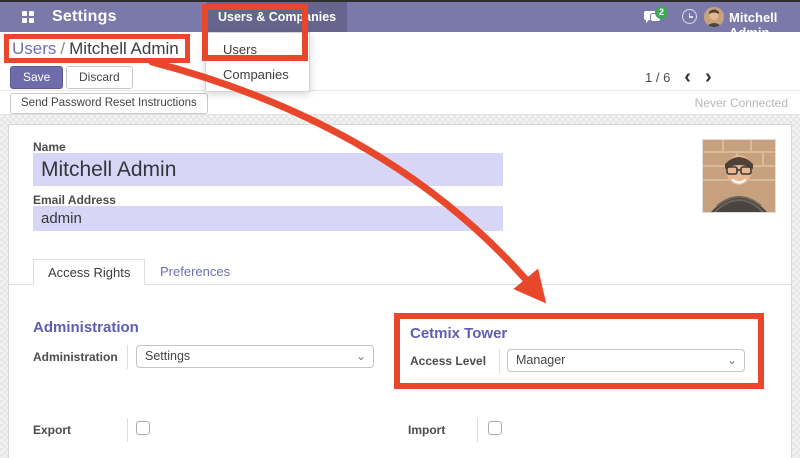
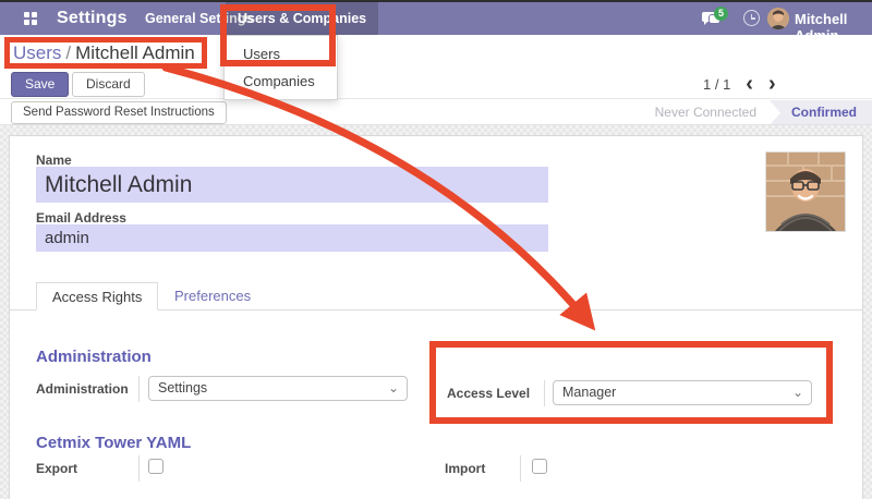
  Settings
+ General Settings
  Users & Companies
- 2
+ 5
  Mitchell Admin
  Users / Mitchell Admin
  Save
  Discard
- 1 / 6
+ 1 / 1
  ‹
  ›
  Send Password Reset Instructions
  Never Connected
+ Confirmed
  Name
  Mitchell Admin
  Email Address
  admin
  Access Rights
  Preferences
  Administration
  Administration
  Settings
  ⌄
- Cetmix Tower
  Access Level
  Manager
  ⌄
+ Cetmix Tower YAML
  Export
  Import
  Users
  Companies
